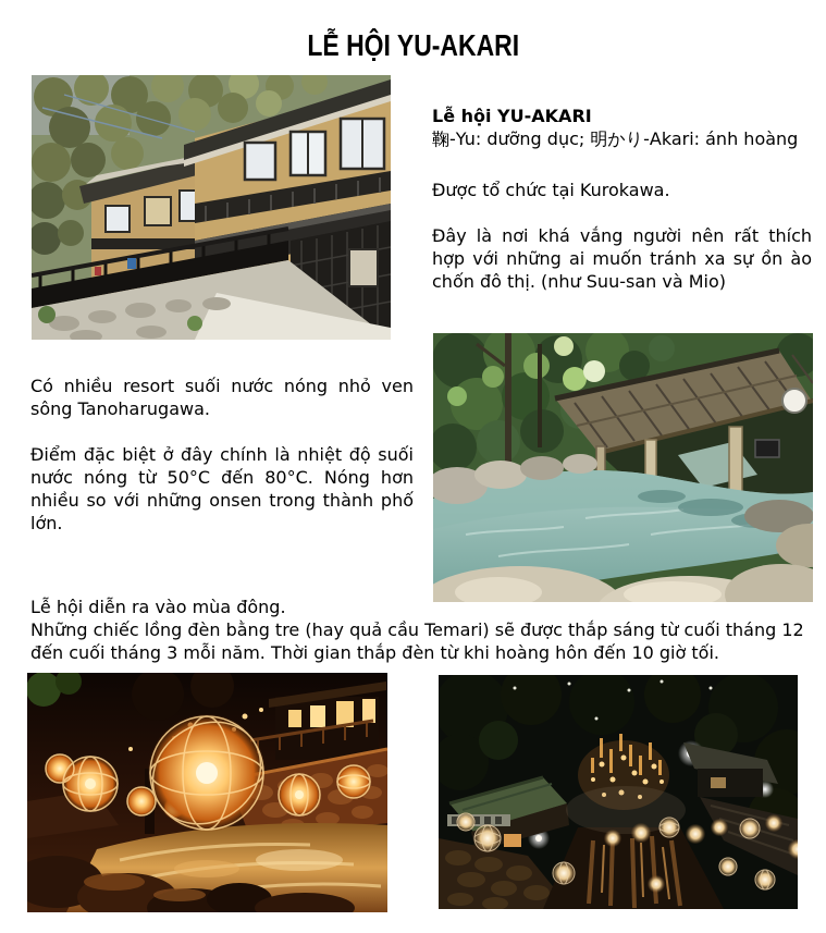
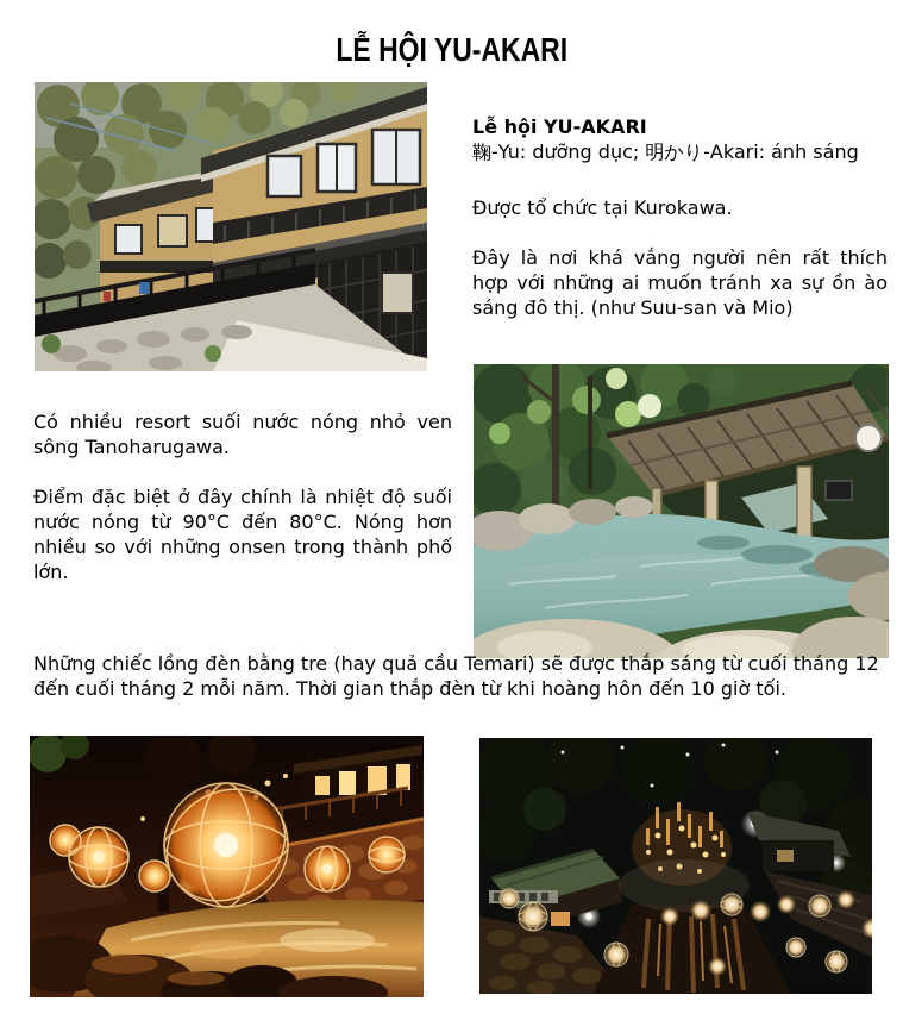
  LỄ HỘI YU-AKARI
  Lễ hội YU-AKARI
- 鞠-Yu: dưỡng dục; 明かり-Akari: ánh hoàng
+ 鞠-Yu: dưỡng dục; 明かり-Akari: ánh sáng
  Được tổ chức tại Kurokawa.
- Đây là nơi khá vắng người nên rất thích hợp với những ai muốn tránh xa sự ồn ào chốn đô thị. (như Suu-san và Mio)
+ Đây là nơi khá vắng người nên rất thích hợp với những ai muốn tránh xa sự ồn ào sáng đô thị. (như Suu-san và Mio)
  Có nhiều resort suối nước nóng nhỏ ven sông Tanoharugawa.
- Điểm đặc biệt ở đây chính là nhiệt độ suối nước nóng từ 50°C đến 80°C. Nóng hơn nhiều so với những onsen trong thành phố lớn.
+ Điểm đặc biệt ở đây chính là nhiệt độ suối nước nóng từ 90°C đến 80°C. Nóng hơn nhiều so với những onsen trong thành phố lớn.
- Lễ hội diễn ra vào mùa đông.
- Những chiếc lồng đèn bằng tre (hay quả cầu Temari) sẽ được thắp sáng từ cuối tháng 12 đến cuối tháng 3 mỗi năm. Thời gian thắp đèn từ khi hoàng hôn đến 10 giờ tối.
+ Những chiếc lồng đèn bằng tre (hay quả cầu Temari) sẽ được thắp sáng từ cuối tháng 12 đến cuối tháng 2 mỗi năm. Thời gian thắp đèn từ khi hoàng hôn đến 10 giờ tối.
